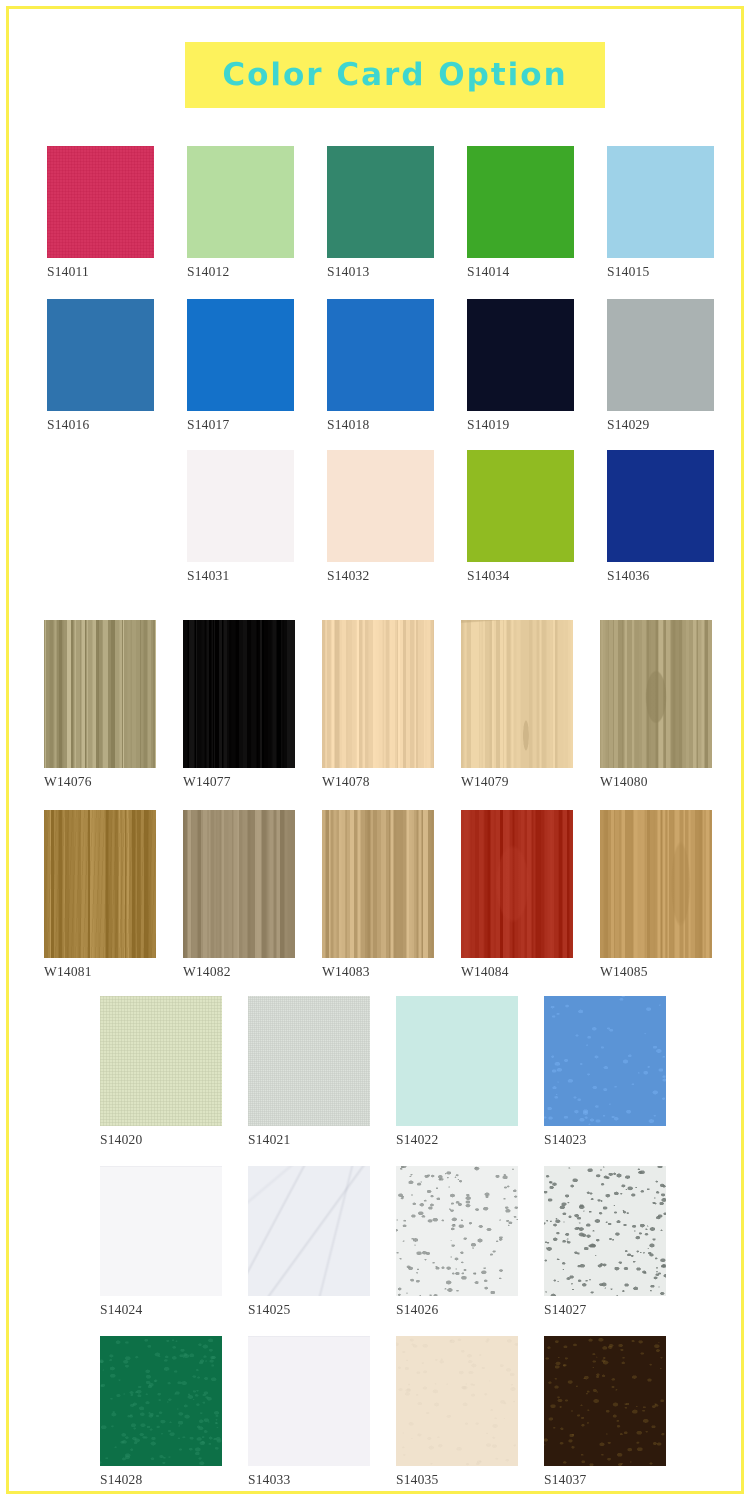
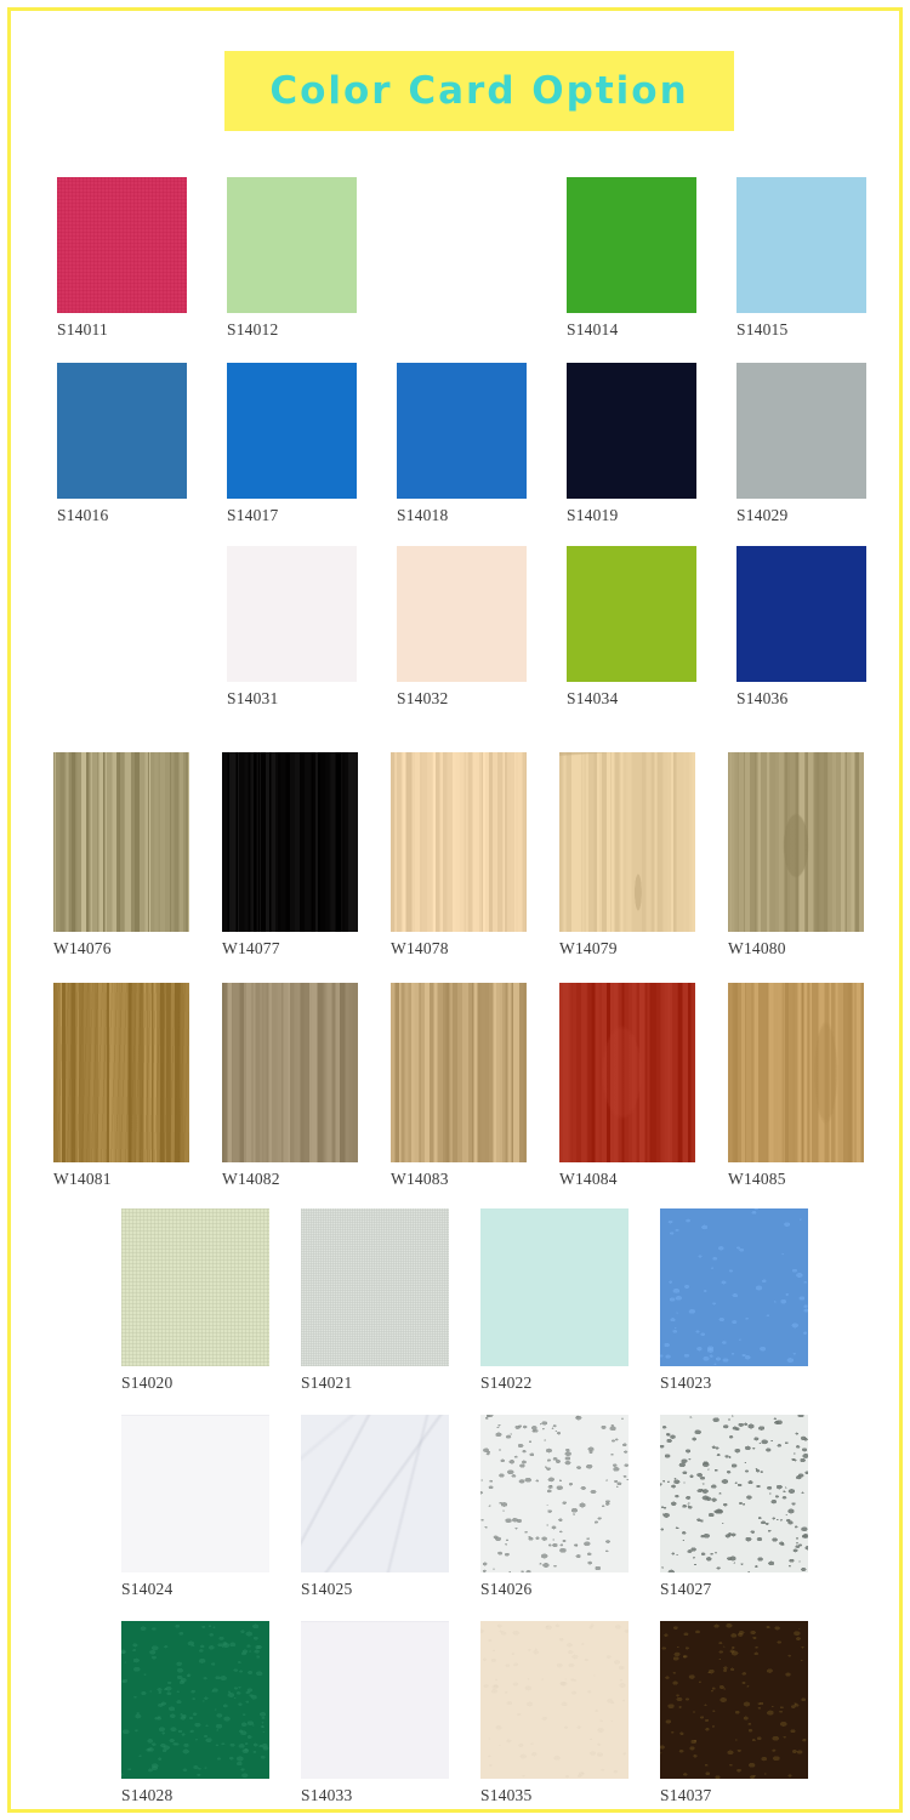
  Color Card Option
  S14011
  S14012
- S14013
  S14014
  S14015
  S14016
  S14017
  S14018
  S14019
  S14029
  S14031
  S14032
  S14034
  S14036
  W14076
  W14077
  W14078
  W14079
  W14080
  W14081
  W14082
  W14083
  W14084
  W14085
  S14020
  S14021
  S14022
  S14023
  S14024
  S14025
  S14026
  S14027
  S14028
  S14033
  S14035
  S14037
